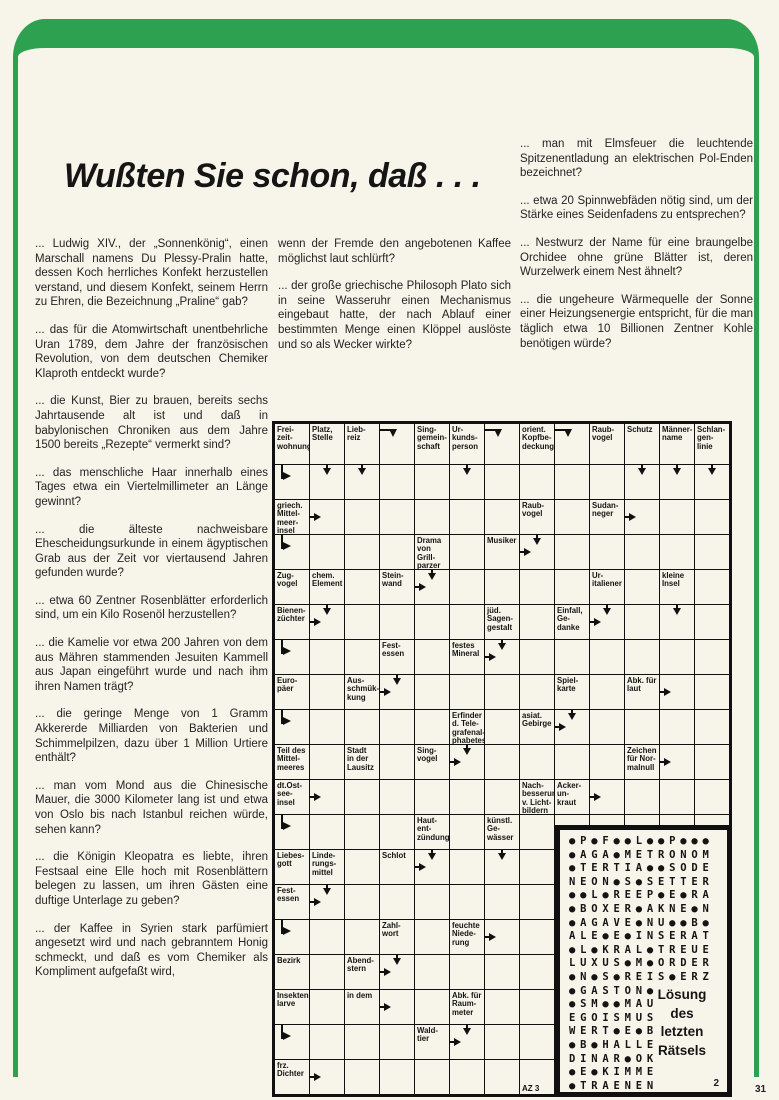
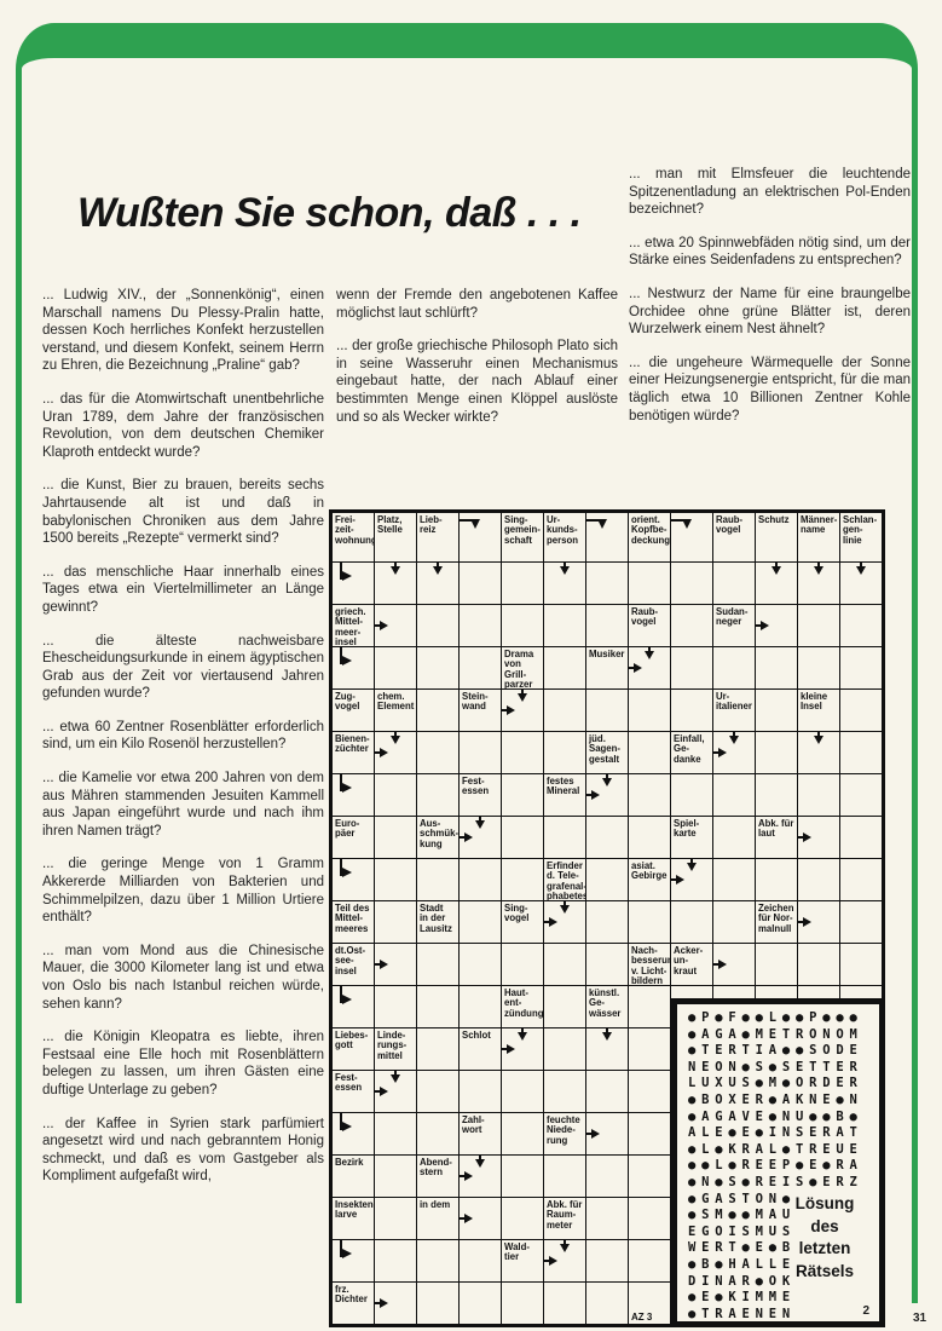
  Wußten Sie schon, daß . . .
  ... Ludwig XIV., der „Sonnenkönig“, einen Marschall namens Du Plessy-Pralin hatte, dessen Koch herrliches Konfekt herzustellen verstand, und diesem Konfekt, seinem Herrn zu Ehren, die Bezeichnung „Praline“ gab?
  ... das für die Atomwirtschaft unentbehrliche Uran 1789, dem Jahre der französischen Revolution, von dem deutschen Chemiker Klaproth entdeckt wurde?
  ... die Kunst, Bier zu brauen, bereits sechs Jahrtausende alt ist und daß in babylonischen Chroniken aus dem Jahre 1500 bereits „Rezepte“ vermerkt sind?
  ... das menschliche Haar innerhalb eines Tages etwa ein Viertelmillimeter an Länge gewinnt?
  ... die älteste nachweisbare Ehescheidungsurkunde in einem ägyptischen Grab aus der Zeit vor viertausend Jahren gefunden wurde?
  ... etwa 60 Zentner Rosenblätter erforderlich sind, um ein Kilo Rosenöl herzustellen?
  ... die Kamelie vor etwa 200 Jahren von dem aus Mähren stammenden Jesuiten Kammell aus Japan eingeführt wurde und nach ihm ihren Namen trägt?
  ... die geringe Menge von 1 Gramm Akkererde Milliarden von Bakterien und Schimmelpilzen, dazu über 1 Million Urtiere enthält?
  ... man vom Mond aus die Chinesische Mauer, die 3000 Kilometer lang ist und etwa von Oslo bis nach Istanbul reichen würde, sehen kann?
  ... die Königin Kleopatra es liebte, ihren Festsaal eine Elle hoch mit Rosenblättern belegen zu lassen, um ihren Gästen eine duftige Unterlage zu geben?
- ... der Kaffee in Syrien stark parfümiert angesetzt wird und nach gebranntem Honig schmeckt, und daß es vom Chemiker als Kompliment aufgefaßt wird,
+ ... der Kaffee in Syrien stark parfümiert angesetzt wird und nach gebranntem Honig schmeckt, und daß es vom Gastgeber als Kompliment aufgefaßt wird,
  wenn der Fremde den angebotenen Kaffee möglichst laut schlürft?
  ... der große griechische Philosoph Plato sich in seine Wasseruhr einen Mechanismus eingebaut hatte, der nach Ablauf einer bestimmten Menge einen Klöppel auslöste und so als Wecker wirkte?
  ... man mit Elmsfeuer die leuchtende Spitzenentladung an elektrischen Pol-Enden bezeichnet?
  ... etwa 20 Spinnwebfäden nötig sind, um der Stärke eines Seidenfadens zu entsprechen?
  ... Nestwurz der Name für eine braungelbe Orchidee ohne grüne Blätter ist, deren Wurzelwerk einem Nest ähnelt?
  ... die ungeheure Wärmequelle der Sonne einer Heizungsenergie entspricht, für die man täglich etwa 10 Billionen Zentner Kohle benötigen würde?
  Frei-
  zeit-
  wohnun
  Platz,
  Stelle
  Lieb-
  reiz
  Sing-
  gemein-
  schaft
  Ur-
  kunds-
  person
  orient.
  Kopfbe-
  deckung
  Raub-
  vogel
  Schutz
  Männer-
  name
  Schlan-
  gen-
  linie
  griech.
  Mittel-
  meer-
  insel
  Raub-
  vogel
  Sudan-
  neger
  Drama
  von
  Grill-
  parzer
  Musiker
  Zug-
  vogel
  chem.
  Element
  Stein-
  wand
  Ur-
  italiener
  kleine
  Insel
  Bienen-
  züchter
  jüd.
  Sagen-
  gestalt
  Einfall,
  Ge-
  danke
  Fest-
  essen
  festes
  Mineral
  Euro-
  päer
  Aus-
  schmük-
  kung
  Spiel-
  karte
  Abk. für
  laut
  Erfinder
  d. Tele-
  grafenal-
  phabete
  asiat.
  Gebirge
  Teil des
  Mittel-
  meeres
  Stadt
  in der
  Lausitz
  Sing-
  vogel
  Zeichen
  für Nor-
  malnull
  dt.Ost-
  see-
  insel
  Nach-
  besseru
  v. Licht-
  bildern
  Acker-
  un-
  kraut
  Haut-
  ent-
  zündung
  künstl.
  Ge-
  wässer
  Liebes-
  gott
  Linde-
  rungs-
  mittel
  Schlot
  Fest-
  essen
  Zahl-
  wort
  feuchte
  Niede-
  rung
  Bezirk
  Abend-
  stern
  Insekten
  larve
  in dem
  Abk. für
  Raum-
  meter
  Wald-
  tier
  frz.
  Dichter
  AZ 3
  ●P●F●●L●●P●●●
  ●AGA●METRONOM
  ●TERTIA●●SODE
  NEON●S●SETTER
- ●●L●REEP●E●RA
+ LUXUS●M●ORDER
  ●BOXER●AKNE●N
  ●AGAVE●NU●●B●
  ALE●E●INSERAT
  ●L●KRAL●TREUE
- LUXUS●M●ORDER
+ ●●L●REEP●E●RA
  ●N●S●REIS●ERZ
  ●GASTON●
  ●SM●●MAU
  EGOISMUS
  WERT●E●B
  ●B●HALLE
  DINAR●OK
  ●E●KIMME
  ●TRAENEN
  Lösung
  des
  letzten
  Rätsels
  2
  31
